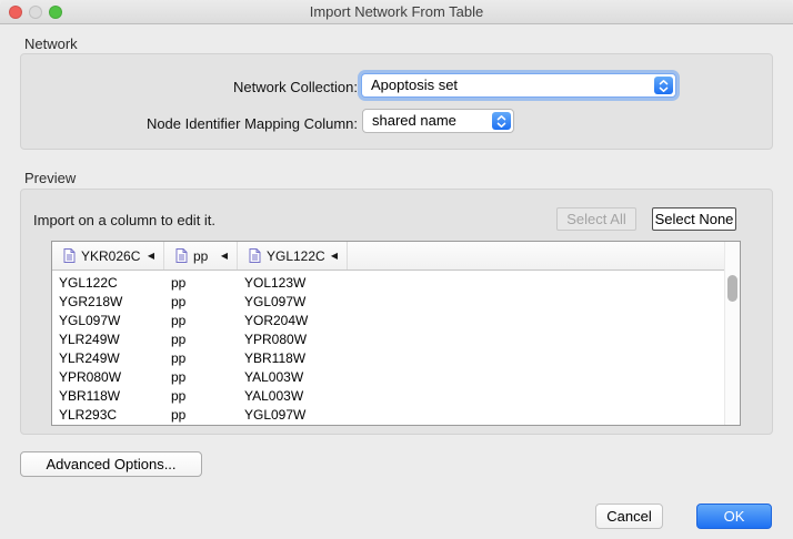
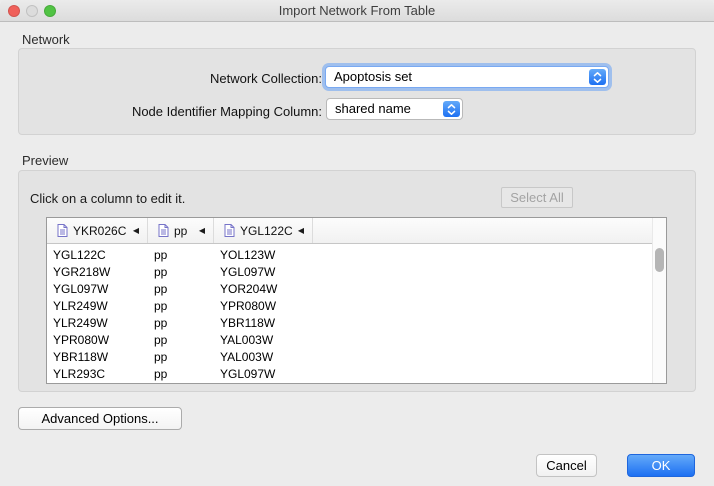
  Import Network From Table
  Network
  Network Collection:
  Apoptosis set
  Node Identifier Mapping Column:
  shared name
  Preview
- Import on a column to edit it.
+ Click on a column to edit it.
  Select All
- Select None
  YKR026C
  ◀
  pp
  ◀
  YGL122C
  ◀
  YGL122C
  pp
  YOL123W
  YGR218W
  pp
  YGL097W
  YGL097W
  pp
  YOR204W
  YLR249W
  pp
  YPR080W
  YLR249W
  pp
  YBR118W
  YPR080W
  pp
  YAL003W
  YBR118W
  pp
  YAL003W
  YLR293C
  pp
  YGL097W
  Advanced Options...
  Cancel
  OK
